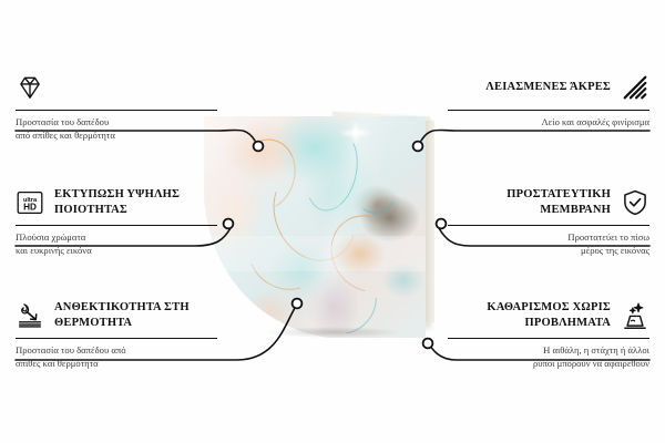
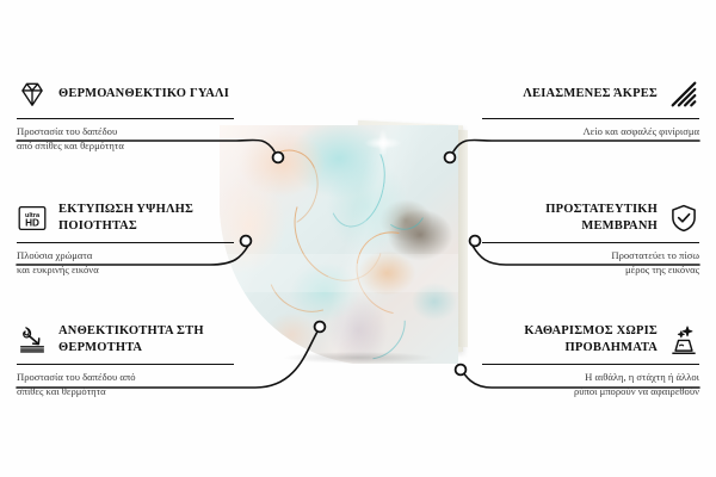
+ ΘΕΡΜΟΑΝΘΕΚΤΙΚΟ ΓΥΑΛΙ
  Προστασία του δαπέδου
  από σπίθες και θερμότητα
  HD
  ΕΚΤΥΠΩΣΗ ΥΨΗΛΗΣ ΠΟΙΟΤΗΤΑΣ
  Πλούσια χρώματα
  και ευκρινής εικόνα
  ΑΝΘΕΚΤΙΚΟΤΗΤΑ ΣΤΗ ΘΕΡΜΟΤΗΤΑ
  Προστασία του δαπέδου από
  σπίθες και θερμότητα
  ΛΕΙΑΣΜΕΝΕΣ ΆΚΡΕΣ
  Λείο και ασφαλές φινίρισμα
  ΠΡΟΣΤΑΤΕΥΤΙΚΗ ΜΕΜΒΡΑΝΗ
  Προστατεύει το πίσω
  μέρος της εικόνας
  ΚΑΘΑΡΙΣΜΟΣ ΧΩΡΙΣ ΠΡΟΒΛΗΜΑΤΑ
  Η αιθάλη, η στάχτη ή άλλοι
  ρύποι μπορούν να αφαιρεθούν
